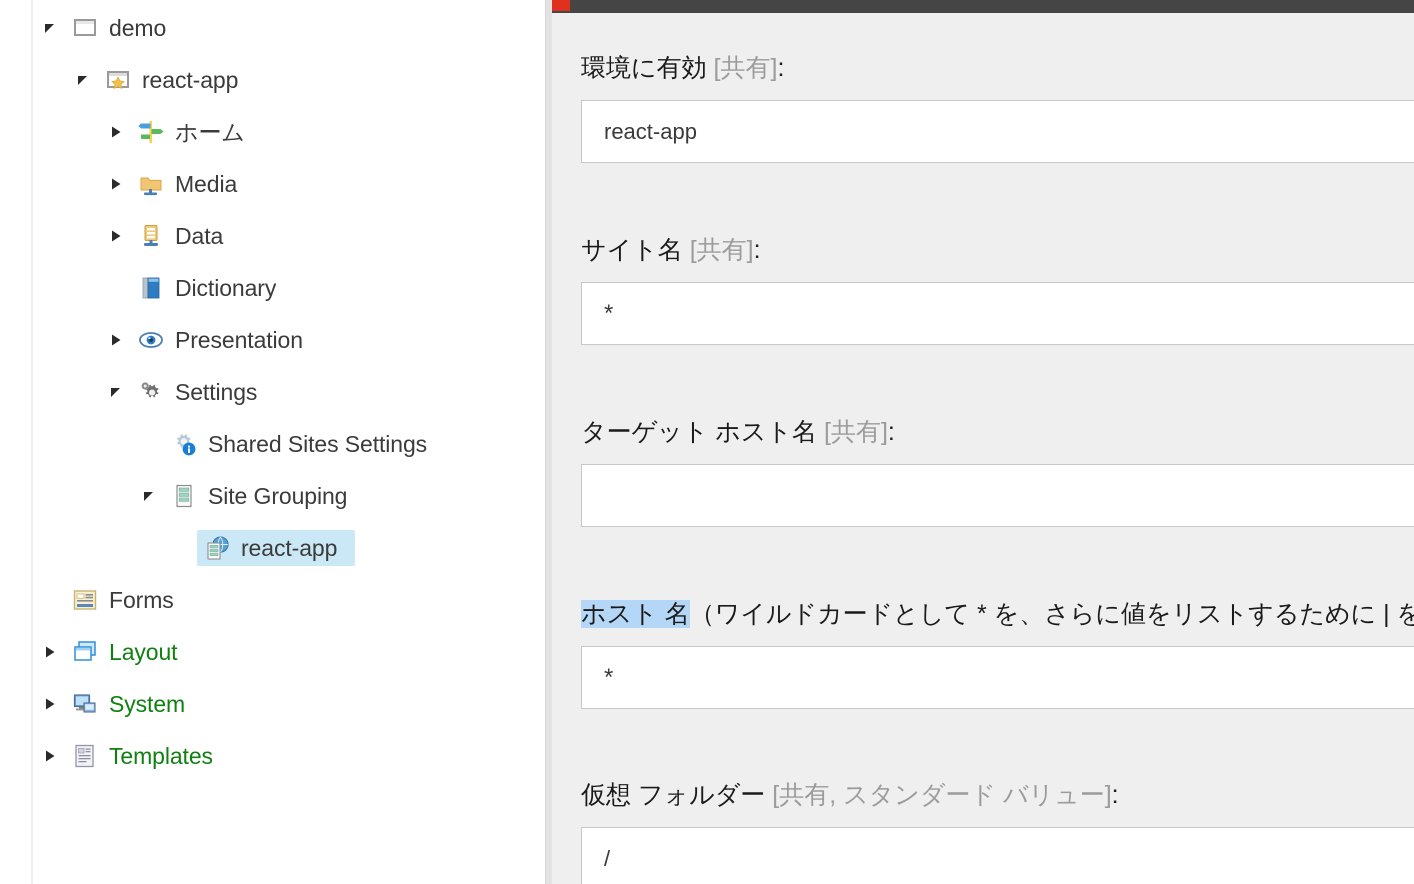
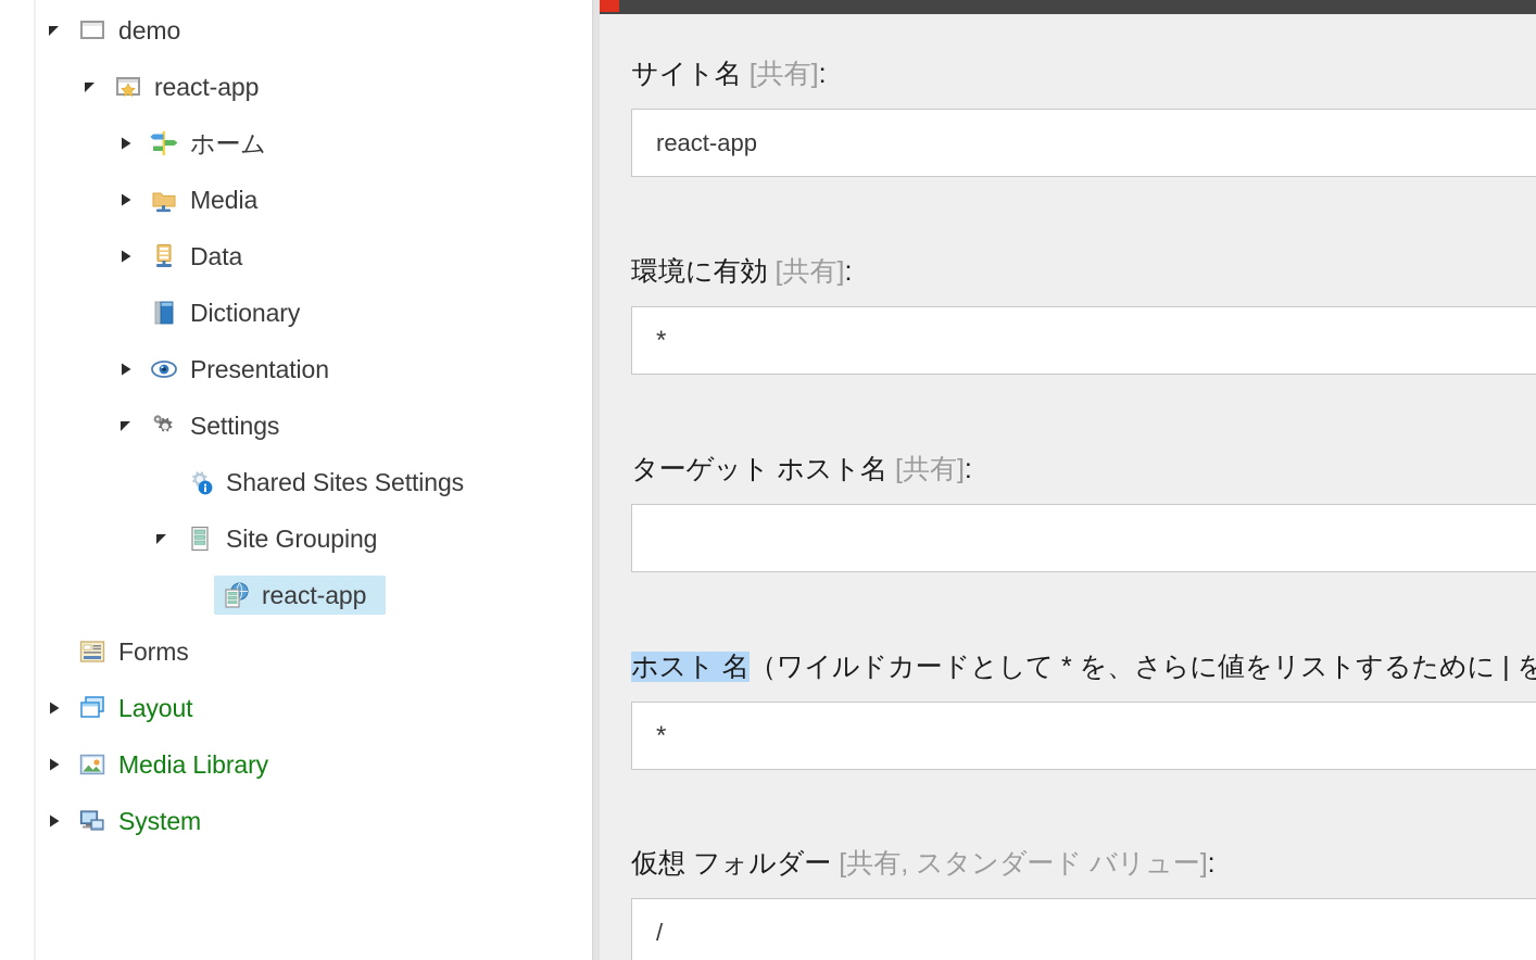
  demo
  react-app
  ホーム
  Media
  Data
  Dictionary
  Presentation
  Settings
  Shared Sites Settings
  Site Grouping
  react-app
  Forms
  Layout
+ Media Library
  System
- Templates
- 環境に有効 [共有]:
+ サイト名 [共有]:
  react-app
- サイト名 [共有]:
+ 環境に有効 [共有]:
  *
  ターゲット ホスト名 [共有]:
  ホスト 名（ワイルドカードとして * を、さらに値をリストするために | を
  *
  仮想 フォルダー [共有, スタンダード バリュー]:
  /
